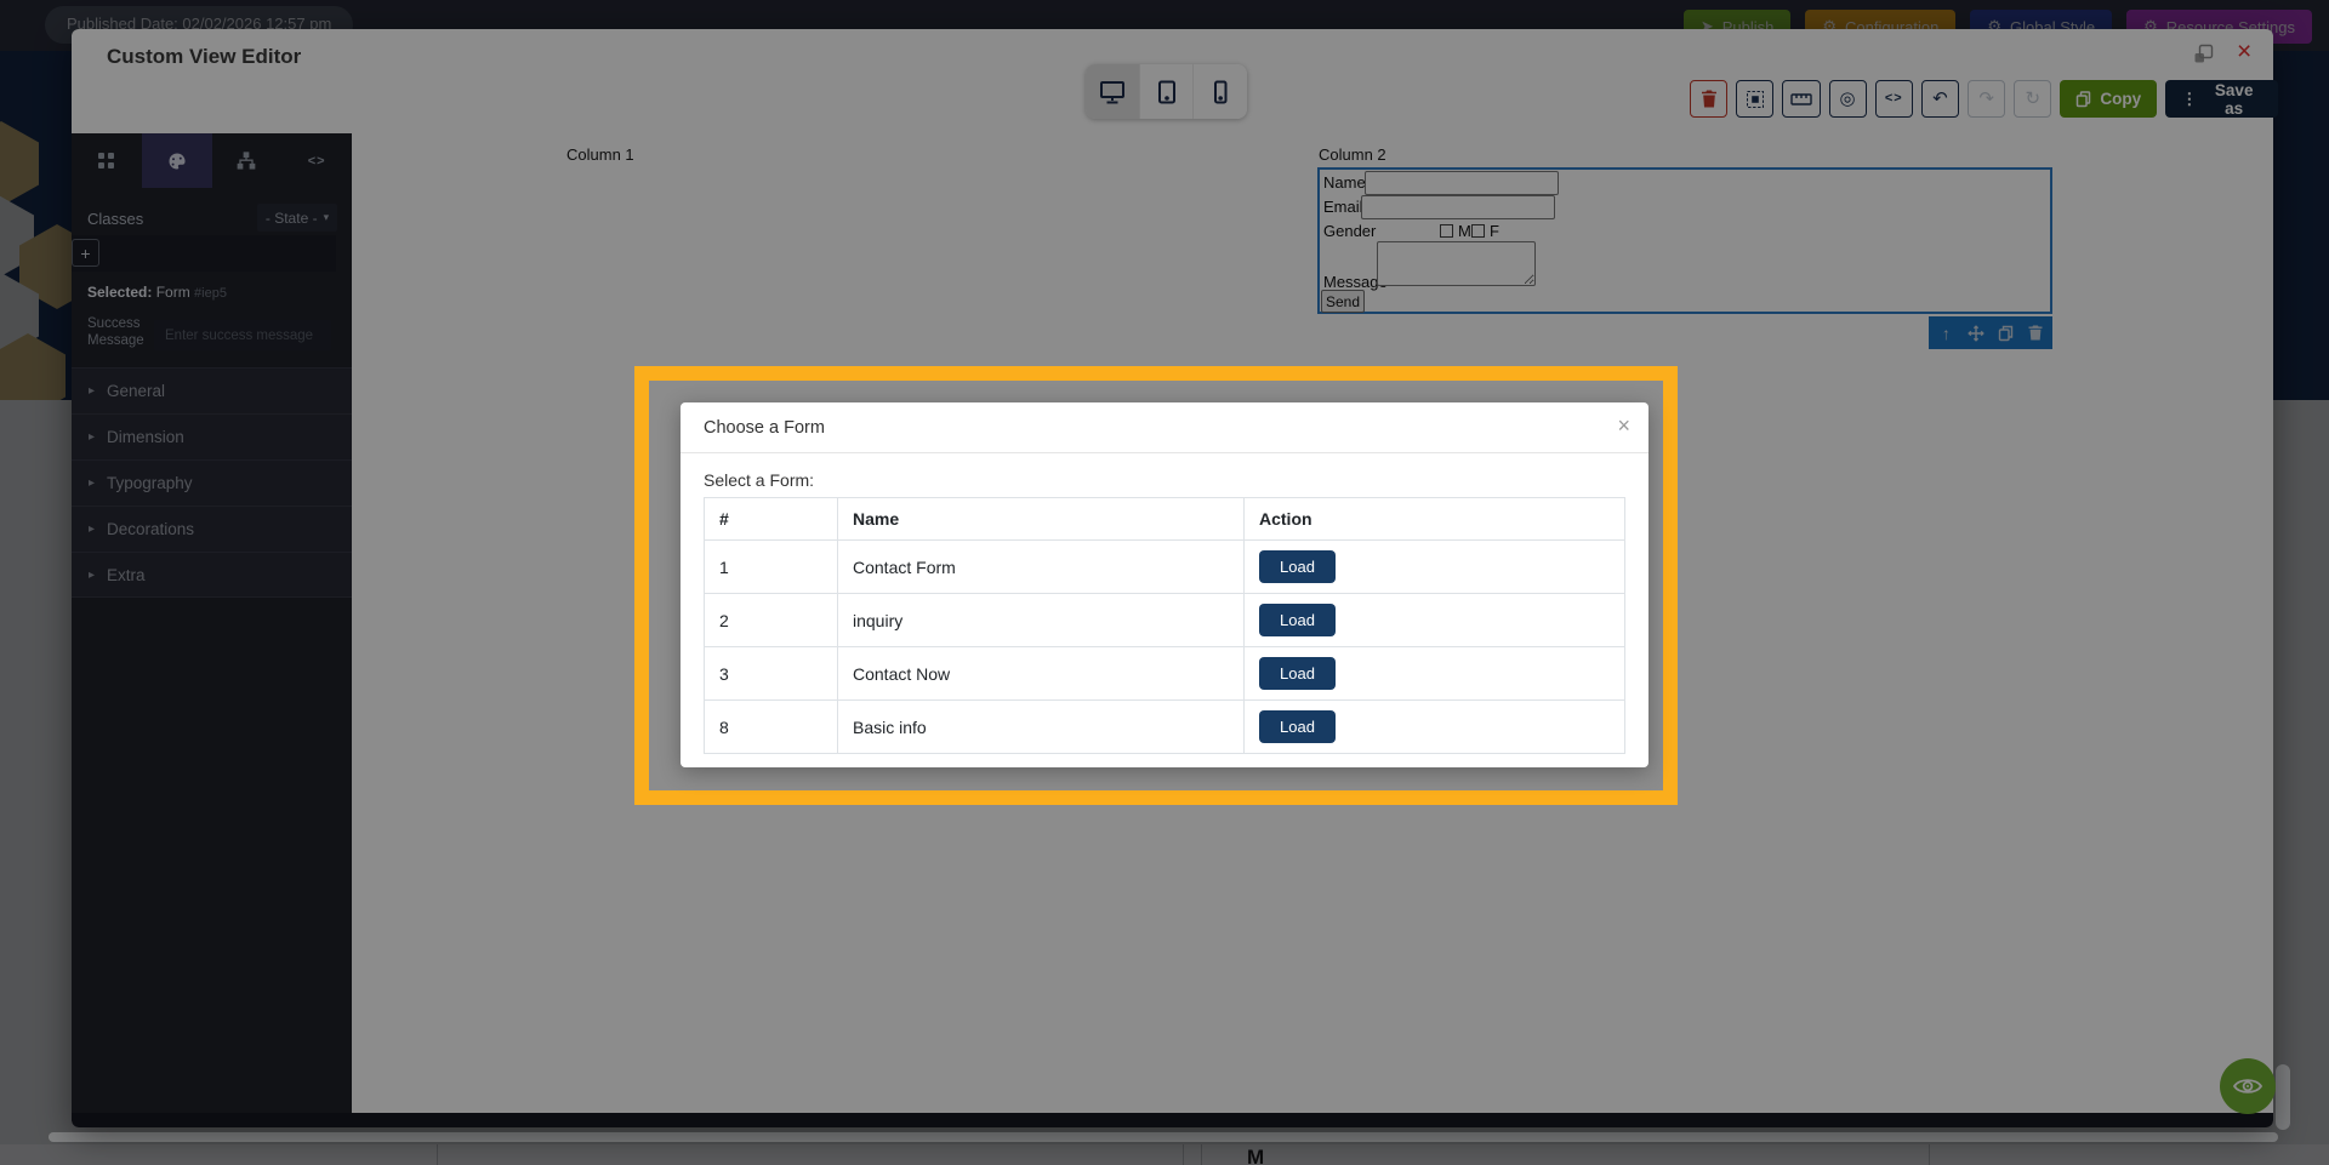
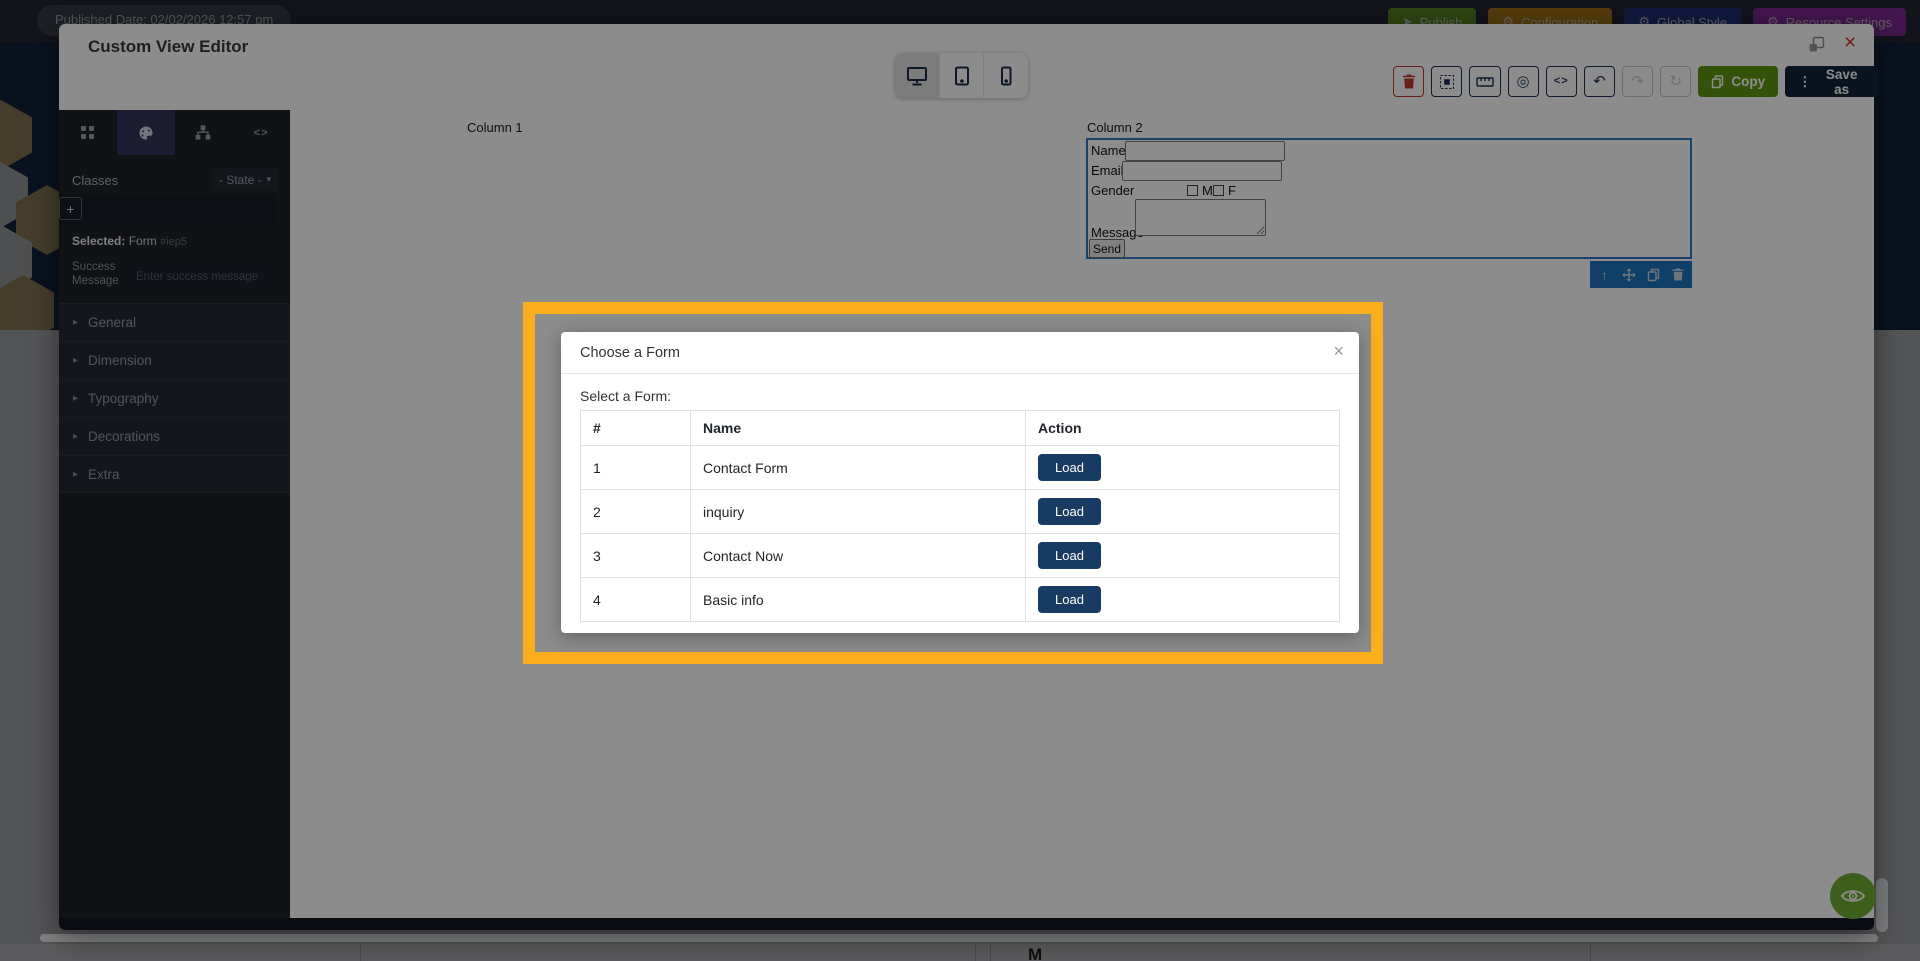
  M
  Published Date: 02/02/2026 12:57 pm
  ➤
  Publish
  ⚙
  Configuration
  ⚙
  Global Style
  ⚙
  Resource Settings
  Custom View Editor
  ◎
  <>
  ↶
  ↷
  ↻
  Copy
  ⋮
  Save as
  ×
  <>
  Classes
  - State -
  ▾
  +
  Selected: Form #iep5
  Success Message
  Enter success message
  ▸
  General
  ▸
  Dimension
  ▸
  Typography
  ▸
  Decorations
  ▸
  Extra
  Column 1
  Column 2
  Name
  Emai
  Gender
  M
  F
  Messag
  Send
  ↑
  Choose a Form
  ×
  Select a Form:
  #	Name	Action
  1	Contact Form	Load
  2	inquiry	Load
  3	Contact Now	Load
- 8	Basic info	Load
+ 4	Basic info	Load
